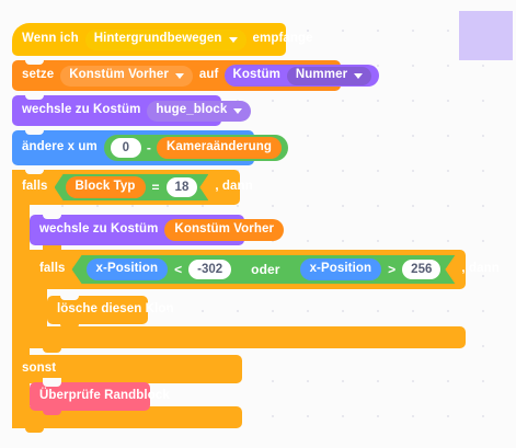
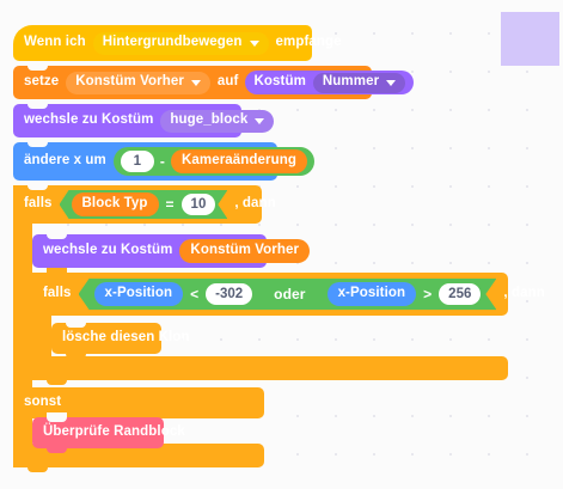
  Wenn ich
  Hintergrundbewegen
  empfange
  setze
  Konstüm Vorher
  auf
  Kostüm
  Nummer
  wechsle zu Kostüm
  huge_block
  ändere x um
- 0
+ 1
  -
  Kameraänderung
  falls
  Block Typ
  =
- 18
+ 10
  , dann
  sonst
  wechsle zu Kostüm
  Konstüm Vorher
  falls
  x-Position
  <
  -302
  oder
  x-Position
  >
  256
  , dann
  lösche diesen Klon
  Überprüfe Randblock
